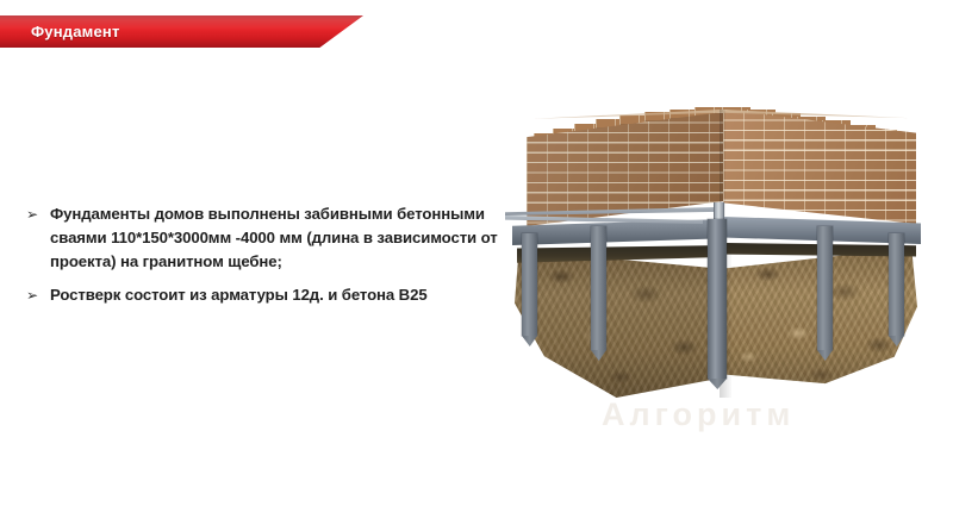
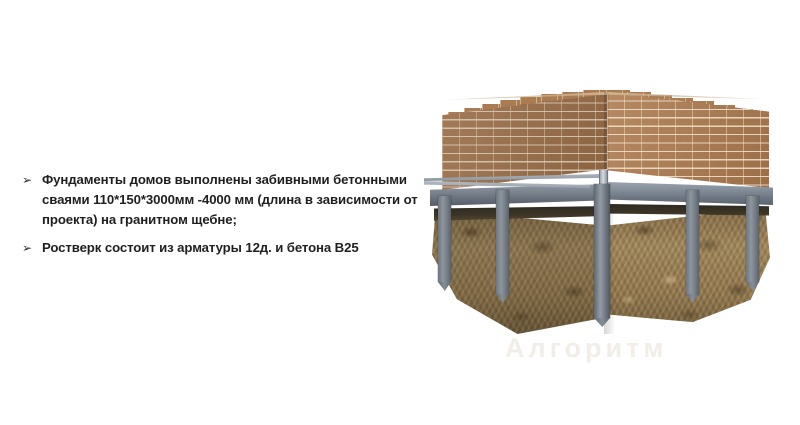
- Фундамент
  ➢
  Фундаменты домов выполнены забивными бетонными сваями 110*150*3000мм -4000 мм (длина в зависимости от проекта) на гранитном щебне;
  ➢
  Ростверк состоит из арматуры 12д. и бетона В25
  Алгоритм
